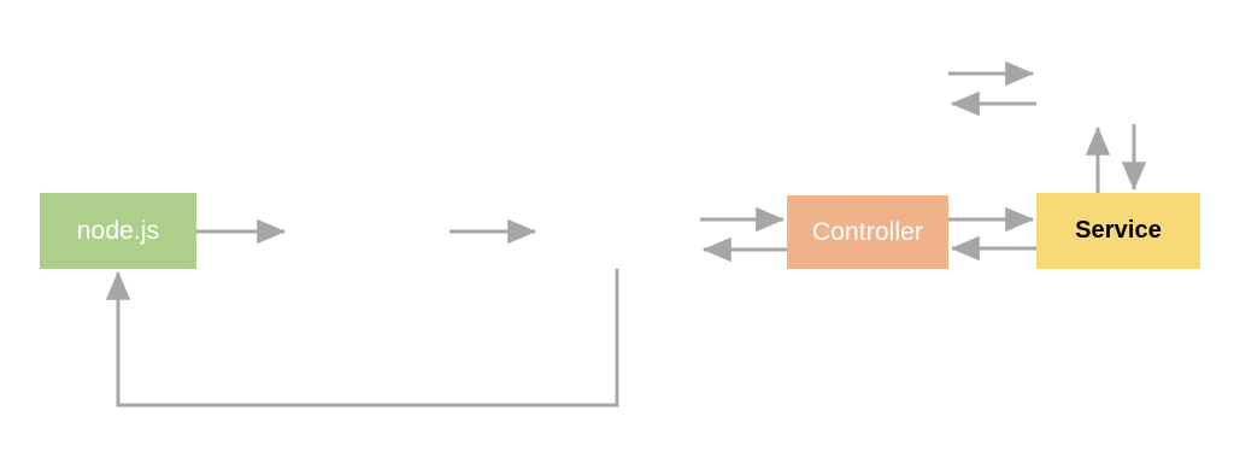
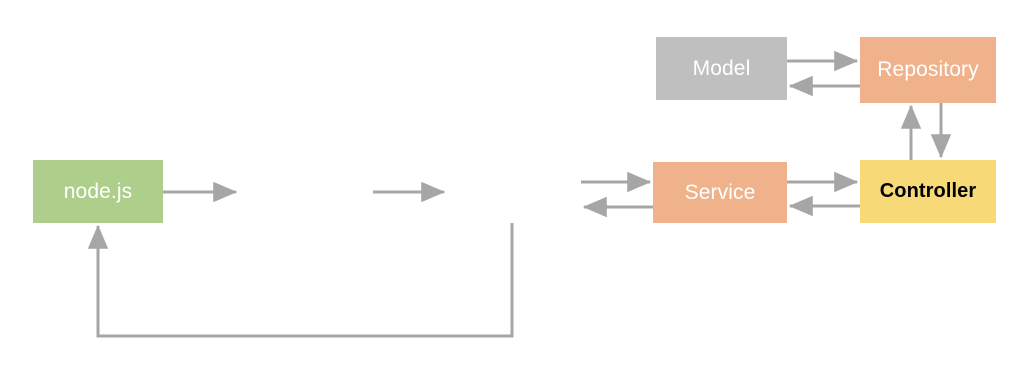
  node.js
+ Model
- Controller
+ Service
+ Repository
- Service
+ Controller
